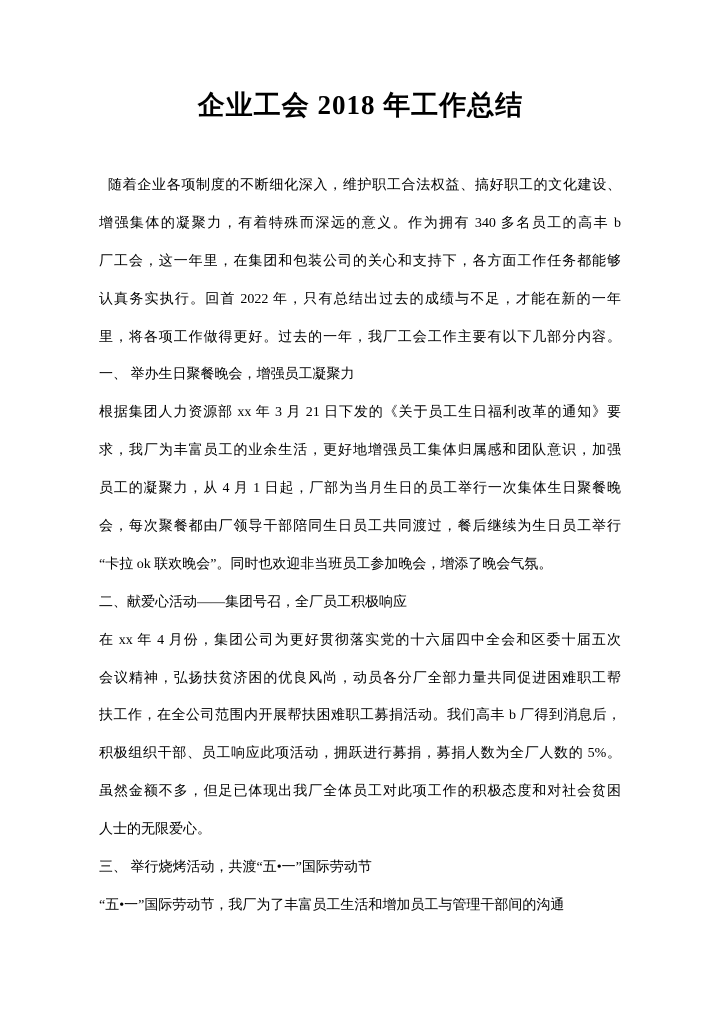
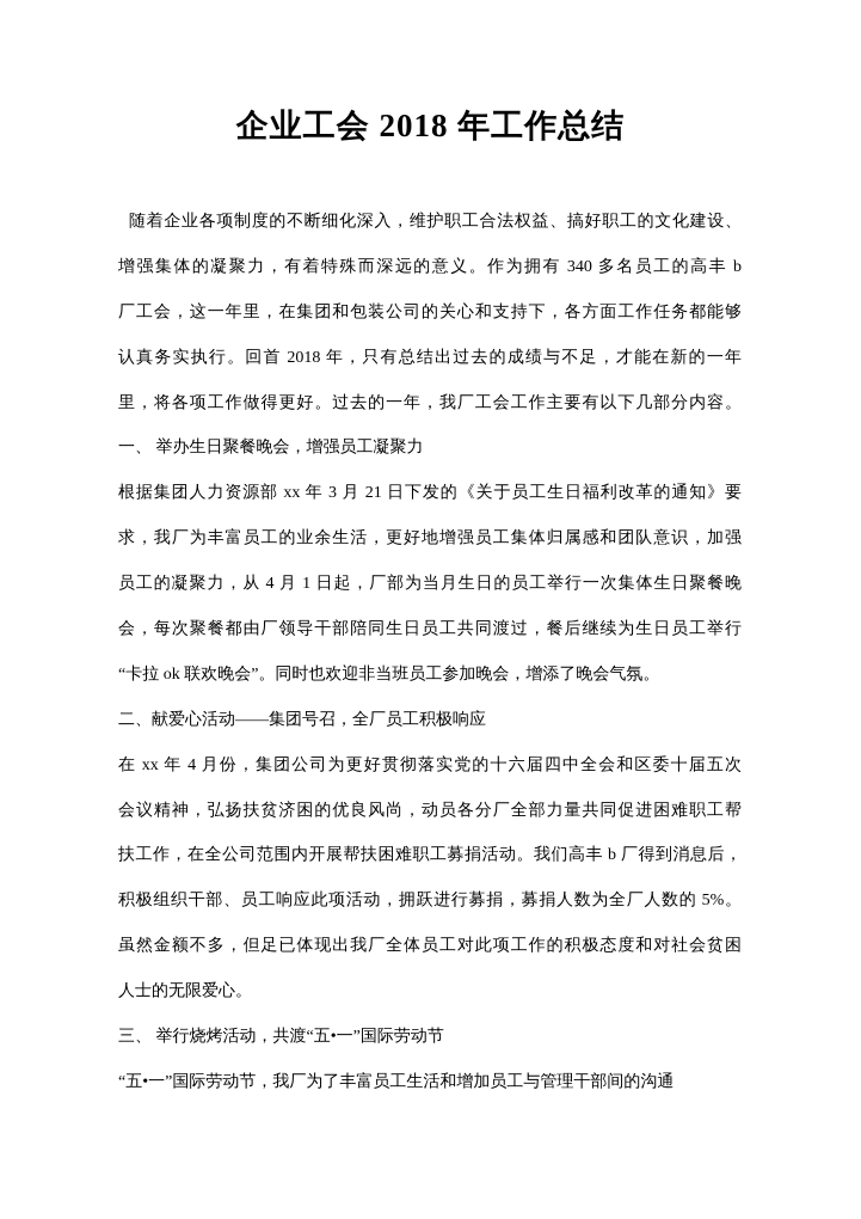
  企业工会 2018 年工作总结
  随着企业各项制度的不断细化深入，维护职工合法权益、搞好职工的文化建设、
  增强集体的凝聚力，有着特殊而深远的意义。作为拥有 340 多名员工的高丰 b
  厂工会，这一年里，在集团和包装公司的关心和支持下，各方面工作任务都能够
- 认真务实执行。回首 2022 年，只有总结出过去的成绩与不足，才能在新的一年
+ 认真务实执行。回首 2018 年，只有总结出过去的成绩与不足，才能在新的一年
  里，将各项工作做得更好。过去的一年，我厂工会工作主要有以下几部分内容。
  一、 举办生日聚餐晚会，增强员工凝聚力
  根据集团人力资源部 xx 年 3 月 21 日下发的《关于员工生日福利改革的通知》要
  求，我厂为丰富员工的业余生活，更好地增强员工集体归属感和团队意识，加强
  员工的凝聚力，从 4 月 1 日起，厂部为当月生日的员工举行一次集体生日聚餐晚
  会，每次聚餐都由厂领导干部陪同生日员工共同渡过，餐后继续为生日员工举行
  “卡拉 ok 联欢晚会”。同时也欢迎非当班员工参加晚会，增添了晚会气氛。
  二、献爱心活动——集团号召，全厂员工积极响应
  在 xx 年 4 月份，集团公司为更好贯彻落实党的十六届四中全会和区委十届五次
  会议精神，弘扬扶贫济困的优良风尚，动员各分厂全部力量共同促进困难职工帮
  扶工作，在全公司范围内开展帮扶困难职工募捐活动。我们高丰 b 厂得到消息后，
  积极组织干部、员工响应此项活动，拥跃进行募捐，募捐人数为全厂人数的 5%。
  虽然金额不多，但足已体现出我厂全体员工对此项工作的积极态度和对社会贫困
  人士的无限爱心。
  三、 举行烧烤活动，共渡“五•一”国际劳动节
  “五•一”国际劳动节，我厂为了丰富员工生活和增加员工与管理干部间的沟通
